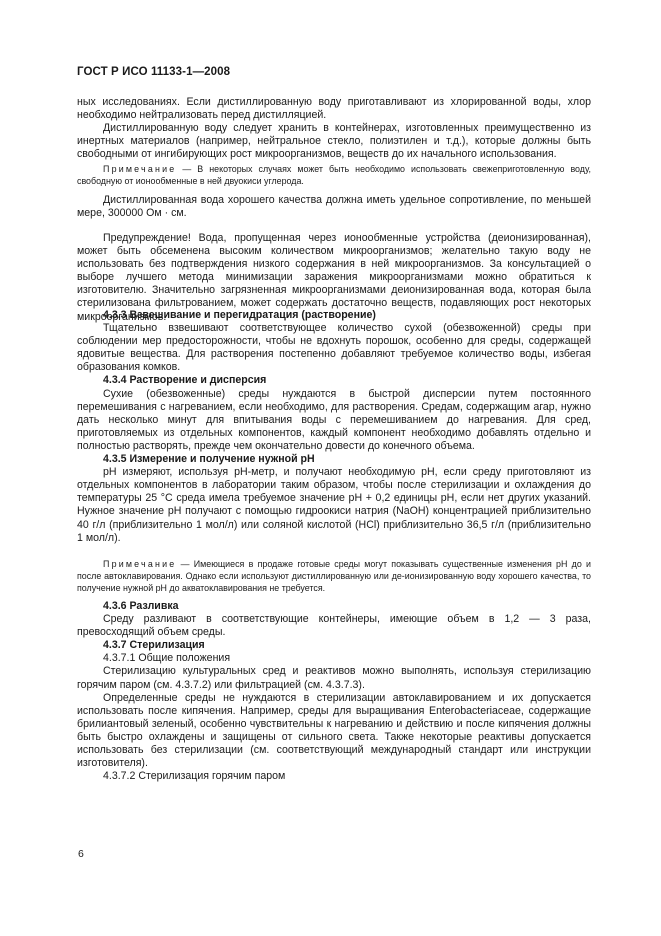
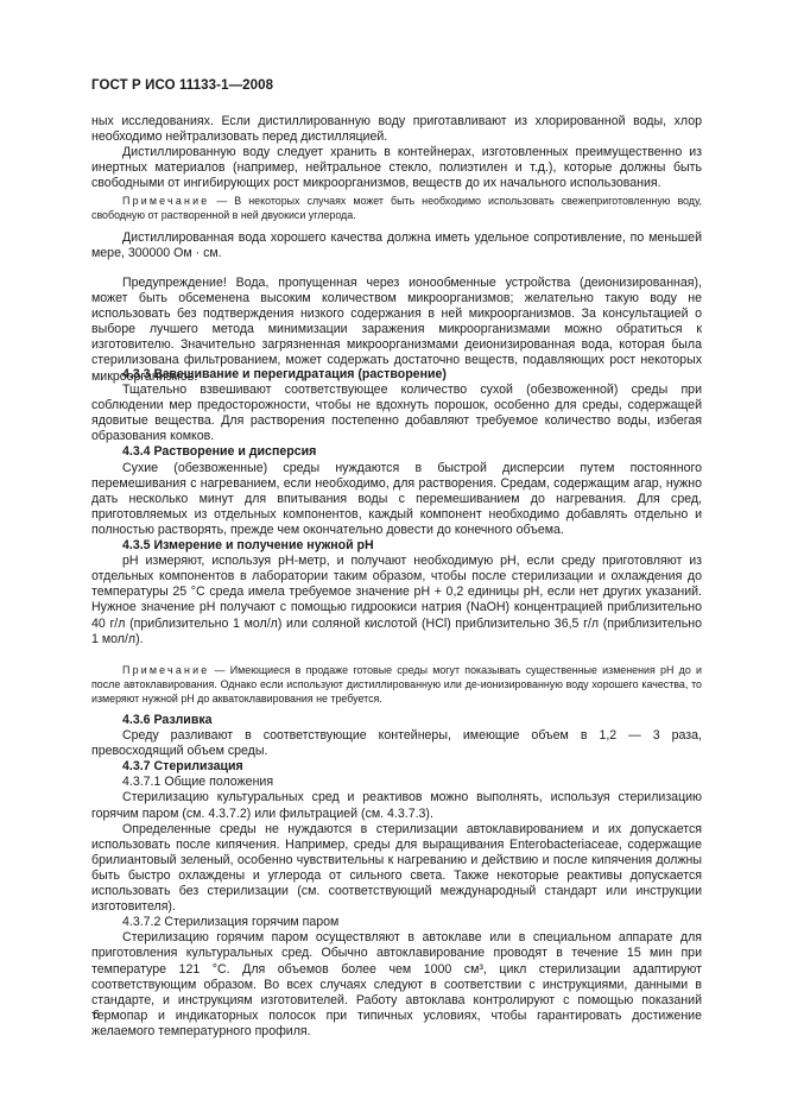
  ГОСТ Р ИСО 11133-1—2008
  ных исследованиях. Если дистиллированную воду приготавливают из хлорированной воды, хлор необходимо нейтрализовать перед дистилляцией.
  Дистиллированную воду следует хранить в контейнерах, изготовленных преимущественно из инертных материалов (например, нейтральное стекло, полиэтилен и т.д.), которые должны быть свободными от ингибирующих рост микроорганизмов, веществ до их начального использования.
- Примечание — В некоторых случаях может быть необходимо использовать свежеприготовленную воду, свободную от ионообменные в ней двуокиси углерода.
+ Примечание — В некоторых случаях может быть необходимо использовать свежеприготовленную воду, свободную от растворенной в ней двуокиси углерода.
  Дистиллированная вода хорошего качества должна иметь удельное сопротивление, по меньшей мере, 300000 Ом · см.
  Предупреждение! Вода, пропущенная через ионообменные устройства (деионизированная), может быть обсеменена высоким количеством микроорганизмов; желательно такую воду не использовать без подтверждения низкого содержания в ней микроорганизмов. За консультацией о выборе лучшего метода минимизации заражения микроорганизмами можно обратиться к изготовителю. Значительно загрязненная микроорганизмами деионизированная вода, которая была стерилизована фильтрованием, может содержать достаточно веществ, подавляющих рост некоторых микроорганизмов.
  4.3.3 Взвешивание и перегидратация (растворение)
  Тщательно взвешивают соответствующее количество сухой (обезвоженной) среды при соблюдении мер предосторожности, чтобы не вдохнуть порошок, особенно для среды, содержащей ядовитые вещества. Для растворения постепенно добавляют требуемое количество воды, избегая образования комков.
  4.3.4 Растворение и дисперсия
  Сухие (обезвоженные) среды нуждаются в быстрой дисперсии путем постоянного перемешивания с нагреванием, если необходимо, для растворения. Средам, содержащим агар, нужно дать несколько минут для впитывания воды с перемешиванием до нагревания. Для сред, приготовляемых из отдельных компонентов, каждый компонент необходимо добавлять отдельно и полностью растворять, прежде чем окончательно довести до конечного объема.
  4.3.5 Измерение и получение нужной pH
  pH измеряют, используя pH-метр, и получают необходимую pH, если среду приготовляют из отдельных компонентов в лаборатории таким образом, чтобы после стерилизации и охлаждения до температуры 25 °С среда имела требуемое значение pH + 0,2 единицы pH, если нет других указаний. Нужное значение pH получают с помощью гидроокиси натрия (NaOH) концентрацией приблизительно 40 г/л (приблизительно 1 мол/л) или соляной кислотой (HCl) приблизительно 36,5 г/л (приблизительно 1 мол/л).
- Примечание — Имеющиеся в продаже готовые среды могут показывать существенные изменения pH до и после автоклавирования. Однако если используют дистиллированную или де-ионизированную воду хорошего качества, то получение нужной pH до акватоклавирования не требуется.
+ Примечание — Имеющиеся в продаже готовые среды могут показывать существенные изменения pH до и после автоклавирования. Однако если используют дистиллированную или де-ионизированную воду хорошего качества, то измеряют нужной pH до акватоклавирования не требуется.
  4.3.6 Разливка
  Среду разливают в соответствующие контейнеры, имеющие объем в 1,2 — 3 раза, превосходящий объем среды.
  4.3.7 Стерилизация
  4.3.7.1 Общие положения
  Стерилизацию культуральных сред и реактивов можно выполнять, используя стерилизацию горячим паром (см. 4.3.7.2) или фильтрацией (см. 4.3.7.3).
- Определенные среды не нуждаются в стерилизации автоклавированием и их допускается использовать после кипячения. Например, среды для выращивания Enterobacteriaceae, содержащие брилиантовый зеленый, особенно чувствительны к нагреванию и действию и после кипячения должны быть быстро охлаждены и защищены от сильного света. Также некоторые реактивы допускается использовать без стерилизации (см. соответствующий международный стандарт или инструкции изготовителя).
+ Определенные среды не нуждаются в стерилизации автоклавированием и их допускается использовать после кипячения. Например, среды для выращивания Enterobacteriaceae, содержащие брилиантовый зеленый, особенно чувствительны к нагреванию и действию и после кипячения должны быть быстро охлаждены и углерода от сильного света. Также некоторые реактивы допускается использовать без стерилизации (см. соответствующий международный стандарт или инструкции изготовителя).
  4.3.7.2 Стерилизация горячим паром
+ Стерилизацию горячим паром осуществляют в автоклаве или в специальном аппарате для приготовления культуральных сред. Обычно автоклавирование проводят в течение 15 мин при температуре 121 °С. Для объемов более чем 1000 см³, цикл стерилизации адаптируют соответствующим образом. Во всех случаях следуют в соответствии с инструкциями, данными в стандарте, и инструкциям изготовителей. Работу автоклава контролируют с помощью показаний термопар и индикаторных полосок при типичных условиях, чтобы гарантировать достижение желаемого температурного профиля.
  6
